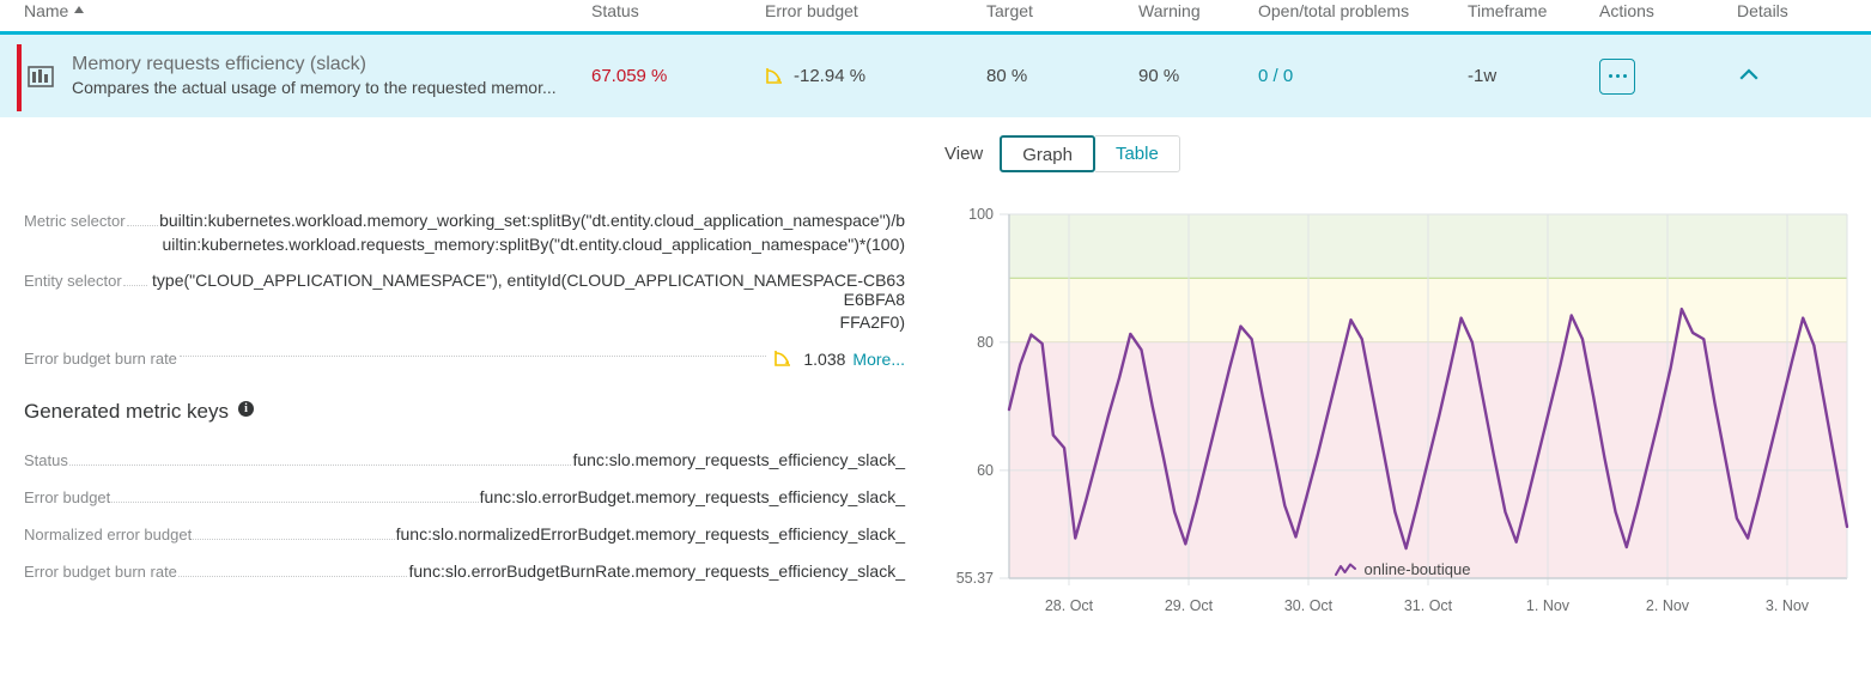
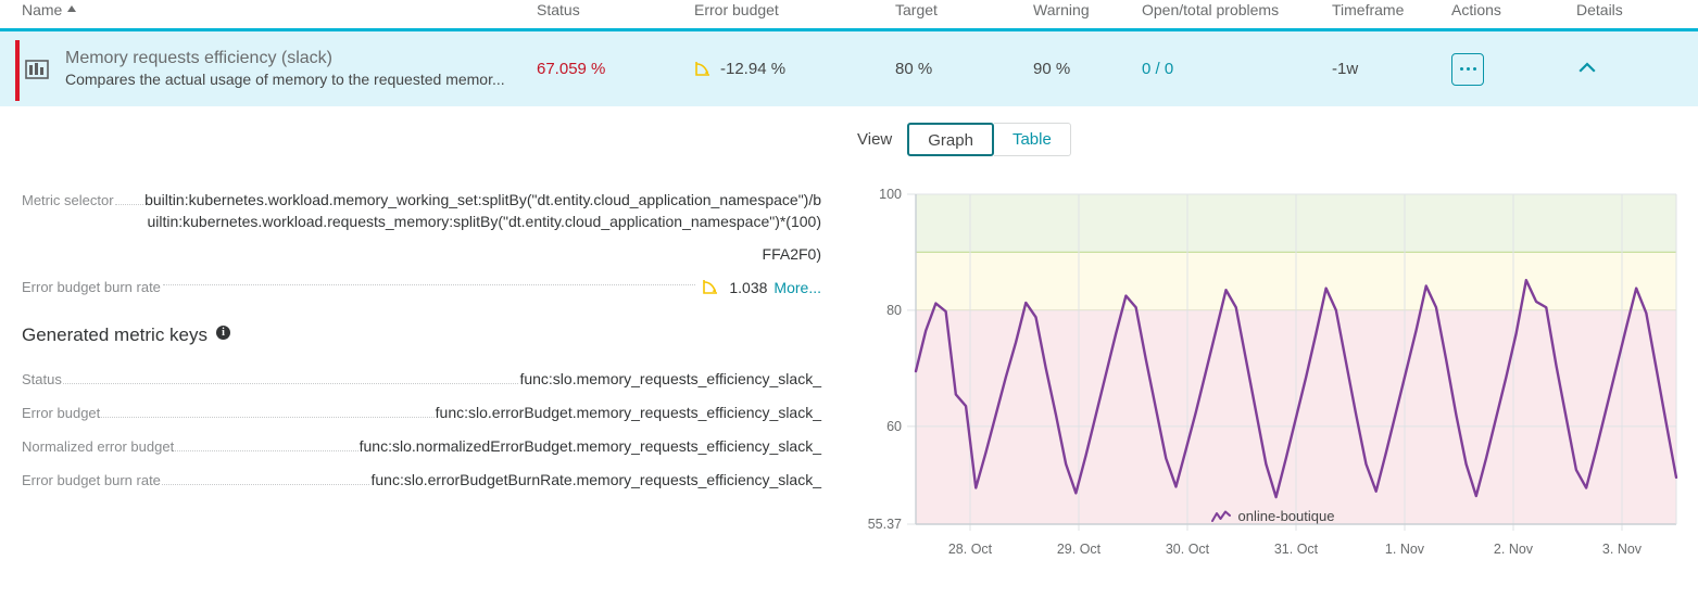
  Name
  Status
  Error budget
  Target
  Warning
  Open/total problems
  Timeframe
  Actions
  Details
  Memory requests efficiency (slack)
  Compares the actual usage of memory to the requested memor...
  67.059 %
  -12.94 %
  80 %
  90 %
  0 / 0
  -1w
  Metric selector
  builtin:kubernetes.workload.memory_working_set:splitBy("dt.entity.cloud_application_namespace")/b
  uiltin:kubernetes.workload.requests_memory:splitBy("dt.entity.cloud_application_namespace")*(100)
- Entity selector
- type("CLOUD_APPLICATION_NAMESPACE"), entityId(CLOUD_APPLICATION_NAMESPACE-CB63E6BFA8
  FFA2F0)
  Error budget burn rate
  1.038
  More...
  Generated metric keys
  i
  Status
  func:slo.memory_requests_efficiency_slack_
  Error budget
  func:slo.errorBudget.memory_requests_efficiency_slack_
  Normalized error budget
  func:slo.normalizedErrorBudget.memory_requests_efficiency_slack_
  Error budget burn rate
  func:slo.errorBudgetBurnRate.memory_requests_efficiency_slack_
  View
  Graph
  Table
  55.37
  60
  80
  100
  28. Oct
  29. Oct
  30. Oct
  31. Oct
  1. Nov
  2. Nov
  3. Nov
  online-boutique
